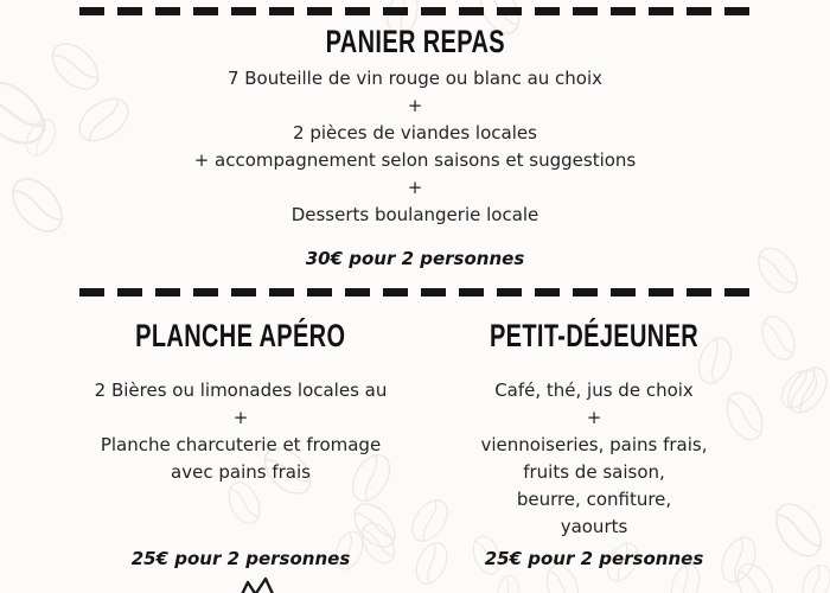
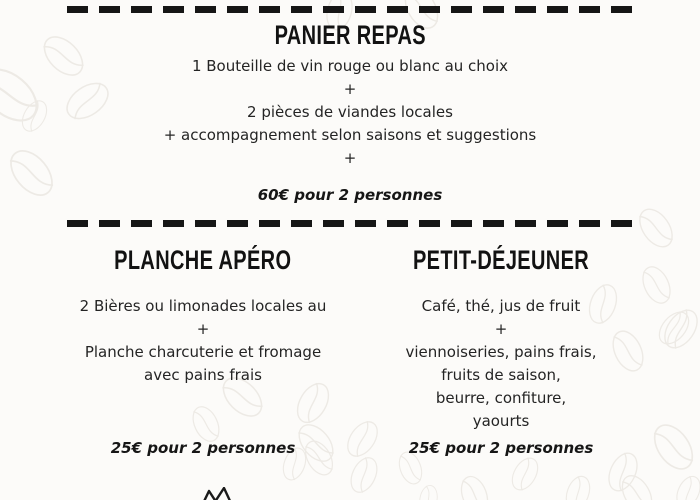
  PANIER REPAS
- 7 Bouteille de vin rouge ou blanc au choix
+ 1 Bouteille de vin rouge ou blanc au choix
  +
  2 pièces de viandes locales
  + accompagnement selon saisons et suggestions
  +
- Desserts boulangerie locale
- 30€ pour 2 personnes
+ 60€ pour 2 personnes
  PLANCHE APÉRO
  2 Bières ou limonades locales au
  +
  Planche charcuterie et fromage
  avec pains frais
  25€ pour 2 personnes
  PETIT-DÉJEUNER
- Café, thé, jus de choix
+ Café, thé, jus de fruit
  +
  viennoiseries, pains frais,
  fruits de saison,
  beurre, confiture,
  yaourts
  25€ pour 2 personnes
